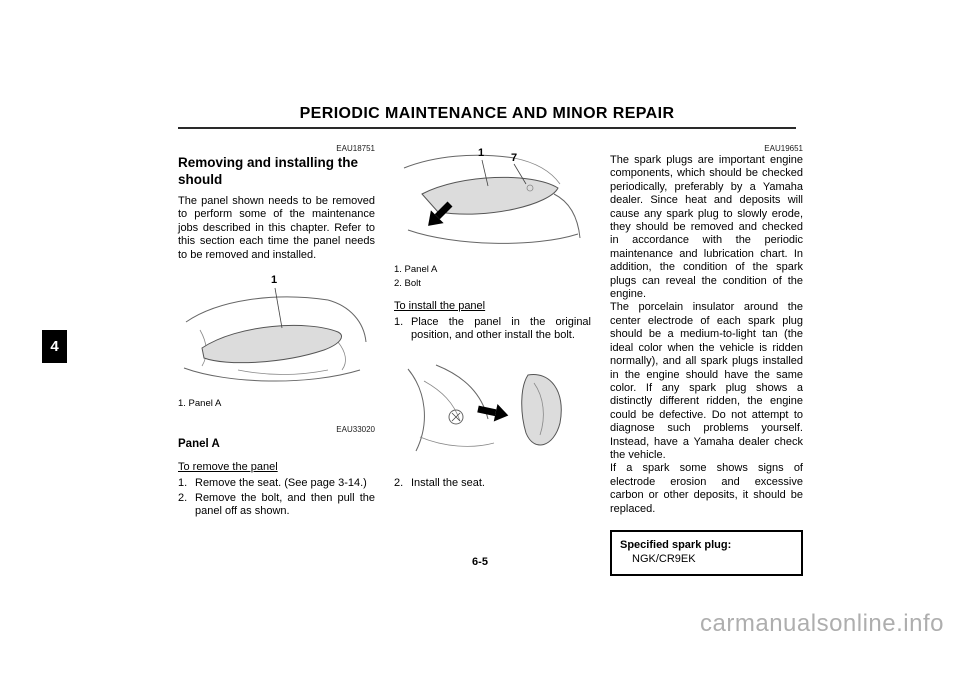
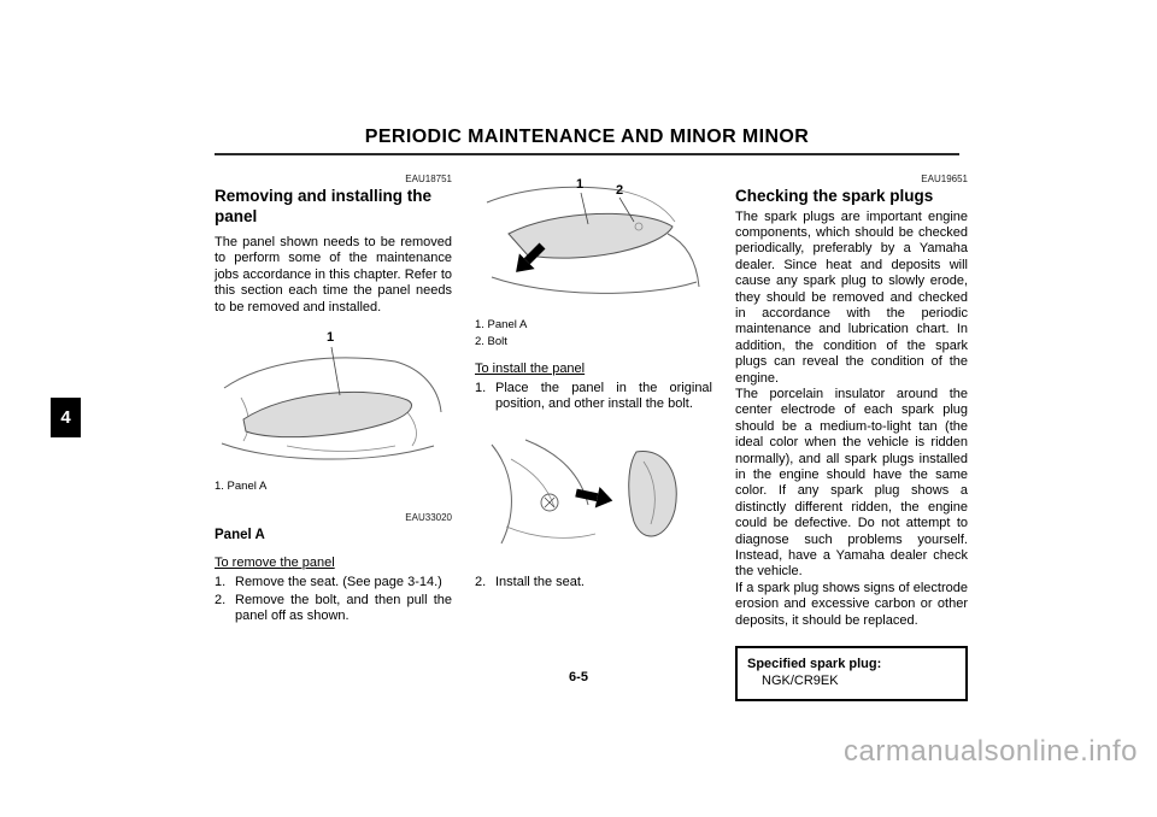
- PERIODIC MAINTENANCE AND MINOR REPAIR
+ PERIODIC MAINTENANCE AND MINOR MINOR
  4
  EAU18751
- Removing and installing the should
+ Removing and installing the panel
- The panel shown needs to be removed to perform some of the maintenance jobs described in this chapter. Refer to this section each time the panel needs to be removed and installed.
+ The panel shown needs to be removed to perform some of the maintenance jobs accordance in this chapter. Refer to this section each time the panel needs to be removed and installed.
  1
  1. Panel A
  EAU33020
  Panel A
  To remove the panel
  1.
  Remove the seat. (See page 3-14.)
  2.
  Remove the bolt, and then pull the panel off as shown.
  1
- 7
+ 2
  1. Panel A
  2. Bolt
  To install the panel
  1.
  Place the panel in the original position, and other install the bolt.
  2.
  Install the seat.
  EAU19651
+ Checking the spark plugs
  The spark plugs are important engine components, which should be checked periodically, preferably by a Yamaha dealer. Since heat and deposits will cause any spark plug to slowly erode, they should be removed and checked in accordance with the periodic maintenance and lubrication chart. In addition, the condition of the spark plugs can reveal the condition of the engine.
  The porcelain insulator around the center electrode of each spark plug should be a medium-to-light tan (the ideal color when the vehicle is ridden normally), and all spark plugs installed in the engine should have the same color. If any spark plug shows a distinctly different ridden, the engine could be defective. Do not attempt to diagnose such problems yourself. Instead, have a Yamaha dealer check the vehicle.
- If a spark some shows signs of electrode erosion and excessive carbon or other deposits, it should be replaced.
+ If a spark plug shows signs of electrode erosion and excessive carbon or other deposits, it should be replaced.
  Specified spark plug:
  NGK/CR9EK
  6-5
  carmanualsonline.info
